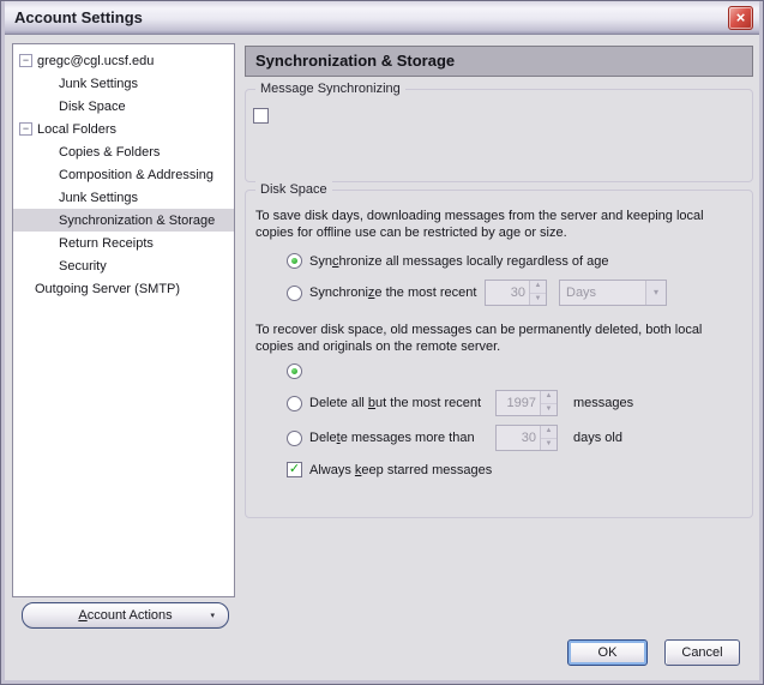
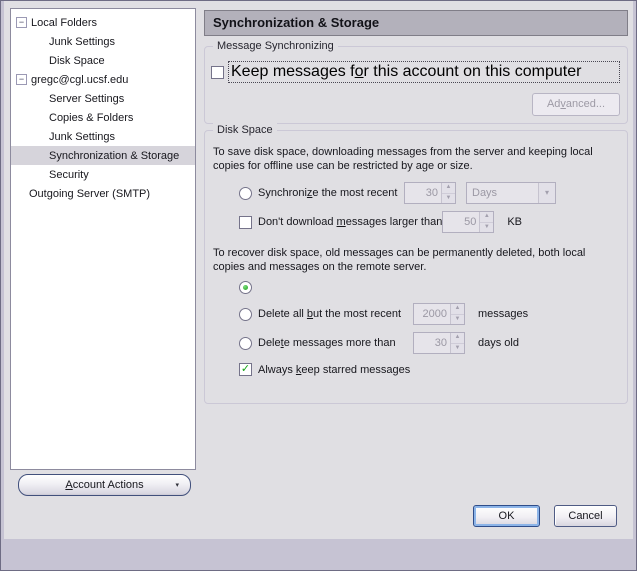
- Account Settings
- ×
  −
- gregc@cgl.ucsf.edu
+ Local Folders
  Junk Settings
  Disk Space
  −
- Local Folders
+ gregc@cgl.ucsf.edu
+ Server Settings
  Copies & Folders
- Composition & Addressing
  Junk Settings
  Synchronization & Storage
- Return Receipts
  Security
  Outgoing Server (SMTP)
  Account Actions
  Synchronization & Storage
  Message Synchronizing
+ Keep messages for this account on this computer
+ Advanced...
  Disk Space
- To save disk days, downloading messages from the server and keeping local copies for offline use can be restricted by age or size.
+ To save disk space, downloading messages from the server and keeping local copies for offline use can be restricted by age or size.
- Synchronize all messages locally regardless of age
  Synchronize the most recent
  30
  Days
  ▾
+ Don't download messages larger than
+ 50
+ KB
- To recover disk space, old messages can be permanently deleted, both local copies and originals on the remote server.
+ To recover disk space, old messages can be permanently deleted, both local copies and messages on the remote server.
  Delete all but the most recent
- 1997
+ 2000
  messages
  Delete messages more than
  30
  days old
  ✓
  Always keep starred messages
  OK
  Cancel
